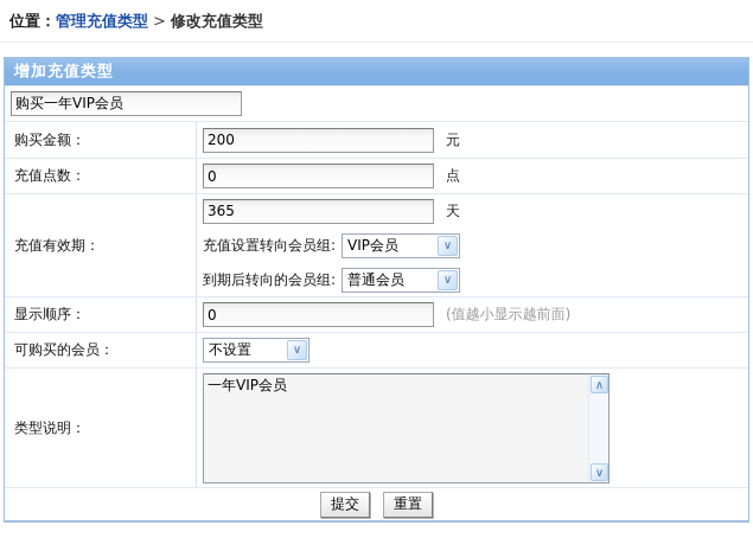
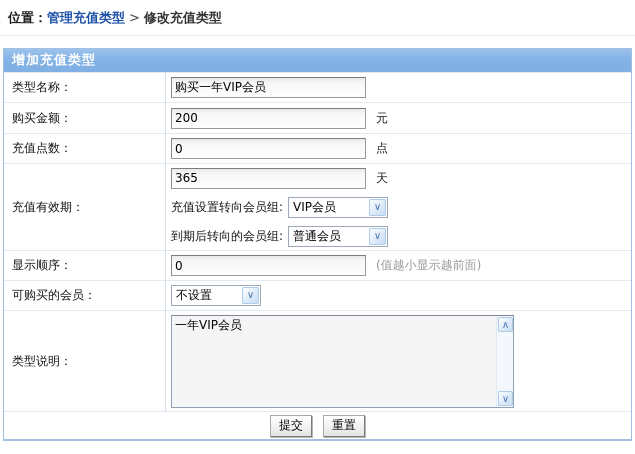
  位置：管理充值类型 > 修改充值类型
  增加充值类型
+ 类型名称：
  购买一年VIP会员
  购买金额：
  200
  元
  充值点数：
  0
  点
  充值有效期：
  365
  天
  充值设置转向会员组:
  VIP会员
  ∨
  到期后转向的会员组:
  普通会员
  ∨
  显示顺序：
  0
  (值越小显示越前面)
  可购买的会员：
  不设置
  ∨
  类型说明：
  一年VIP会员
  ∧
  ∨
  提交
  重置
